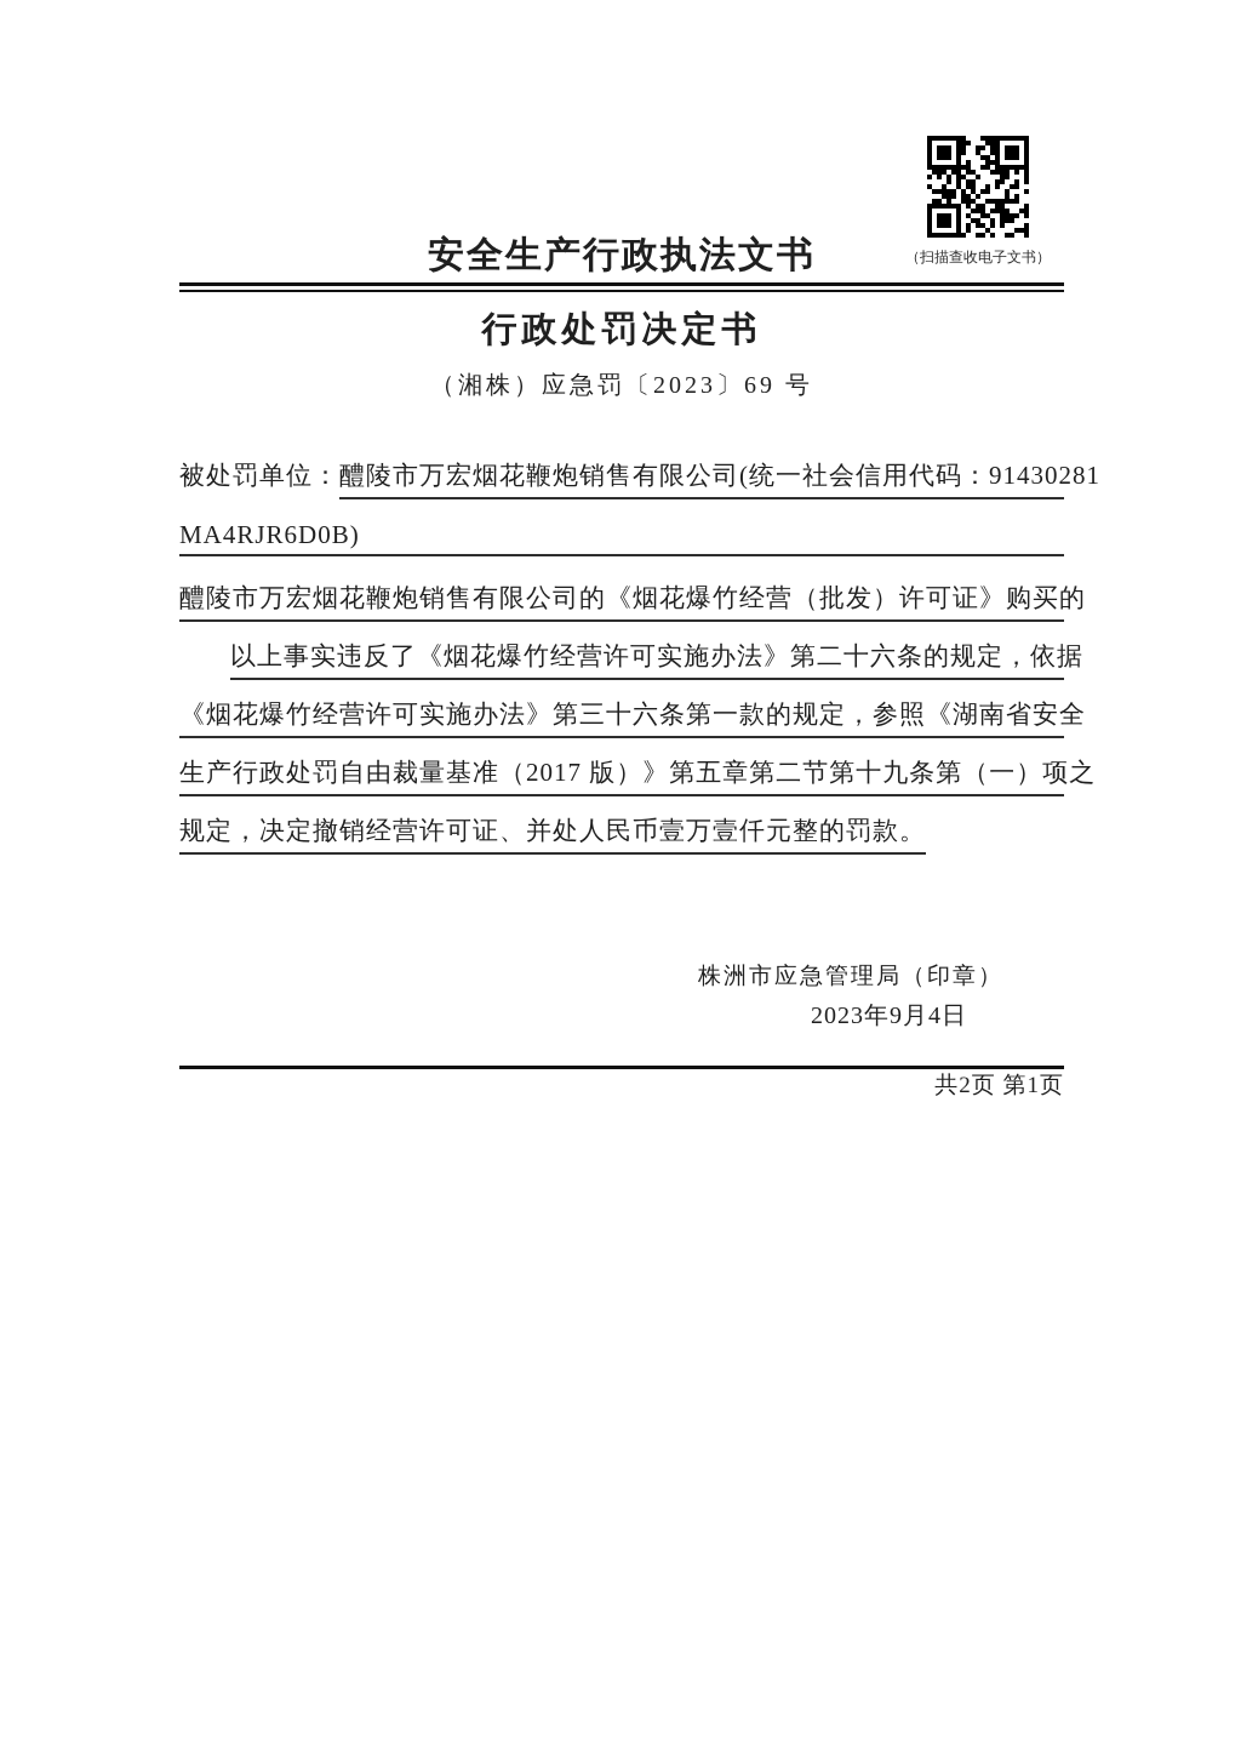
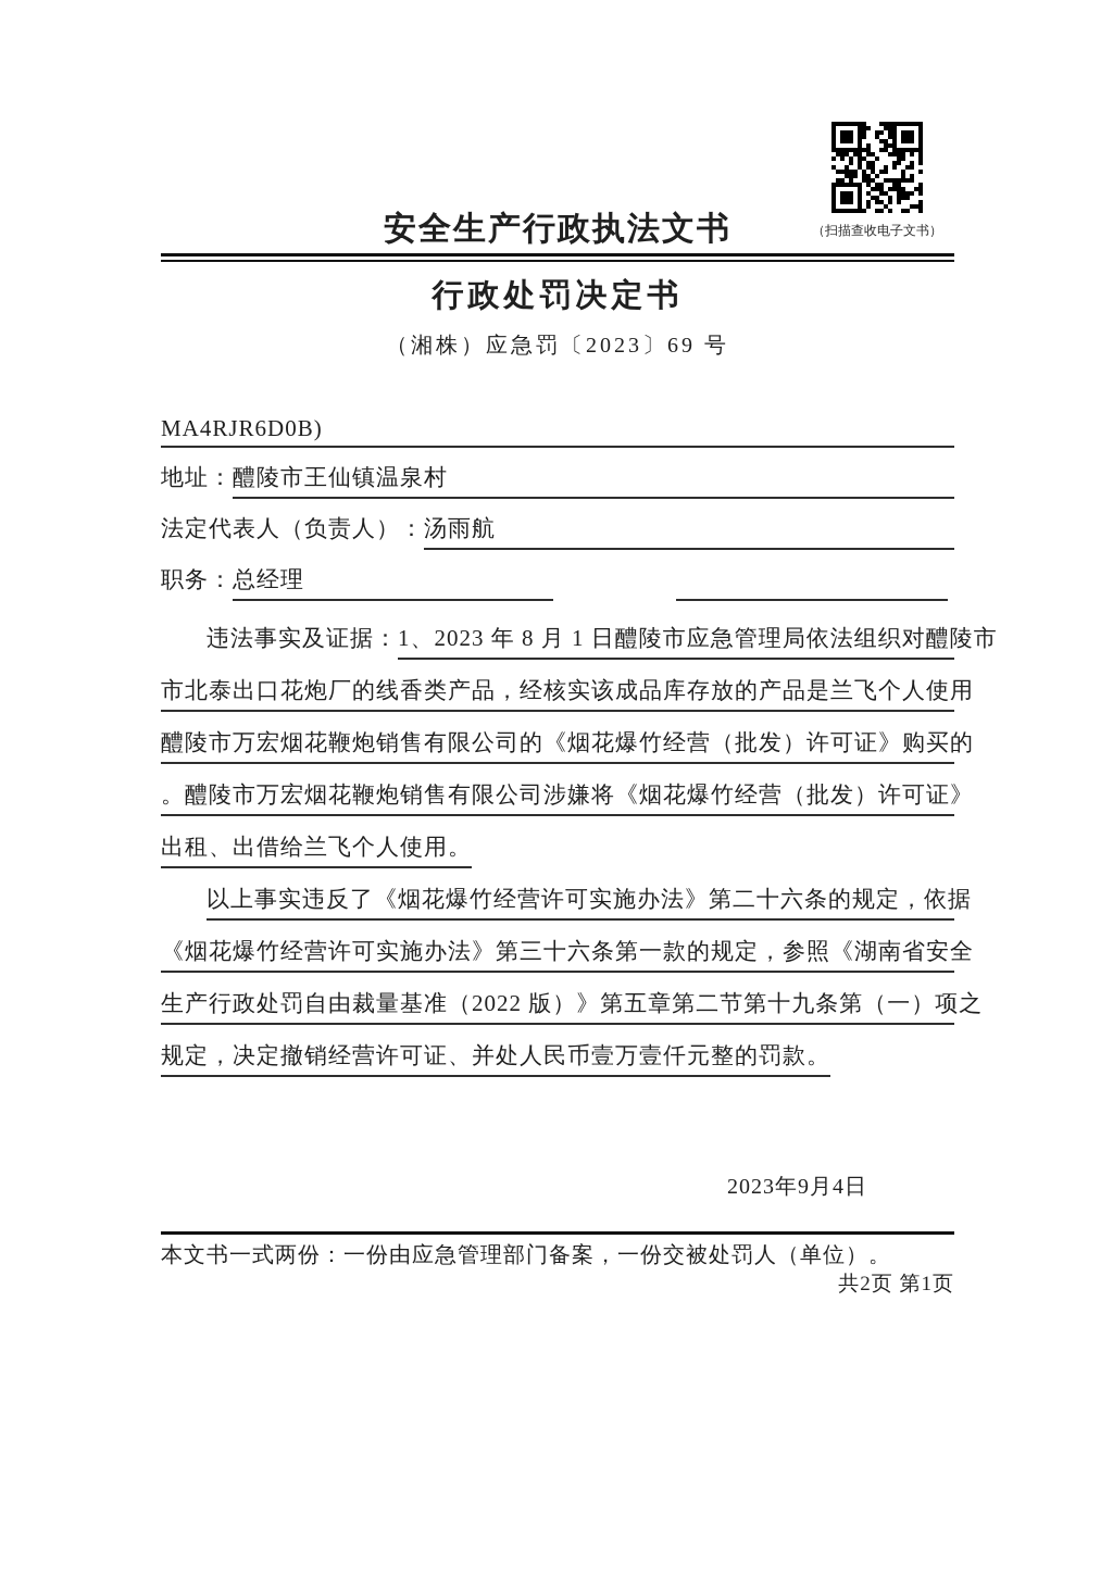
  （扫描查收电子文书）
  安全生产行政执法文书
  行政处罚决定书
  （湘株）应急罚〔2023〕69 号
- 被处罚单位：
- 醴陵市万宏烟花鞭炮销售有限公司(统一社会信用代码：91430281
  MA4RJR6D0B)
+ 地址：
+ 醴陵市王仙镇温泉村
+ 法定代表人（负责人）：
+ 汤雨航
+ 职务：
+ 总经理
+ 违法事实及证据：
+ 1、2023 年 8 月 1 日醴陵市应急管理局依法组织对醴陵市
+ 市北泰出口花炮厂的线香类产品，经核实该成品库存放的产品是兰飞个人使用
  醴陵市万宏烟花鞭炮销售有限公司的《烟花爆竹经营（批发）许可证》购买的
+ 。醴陵市万宏烟花鞭炮销售有限公司涉嫌将《烟花爆竹经营（批发）许可证》
+ 出租、出借给兰飞个人使用。
  以上事实违反了《烟花爆竹经营许可实施办法》第二十六条的规定，依据
  《烟花爆竹经营许可实施办法》第三十六条第一款的规定，参照《湖南省安全
- 生产行政处罚自由裁量基准（2017 版）》第五章第二节第十九条第（一）项之
+ 生产行政处罚自由裁量基准（2022 版）》第五章第二节第十九条第（一）项之
  规定，决定撤销经营许可证、并处人民币壹万壹仟元整的罚款。
- 株洲市应急管理局（印章）
  2023年9月4日
+ 本文书一式两份：一份由应急管理部门备案，一份交被处罚人（单位）。
  共2页 第1页
